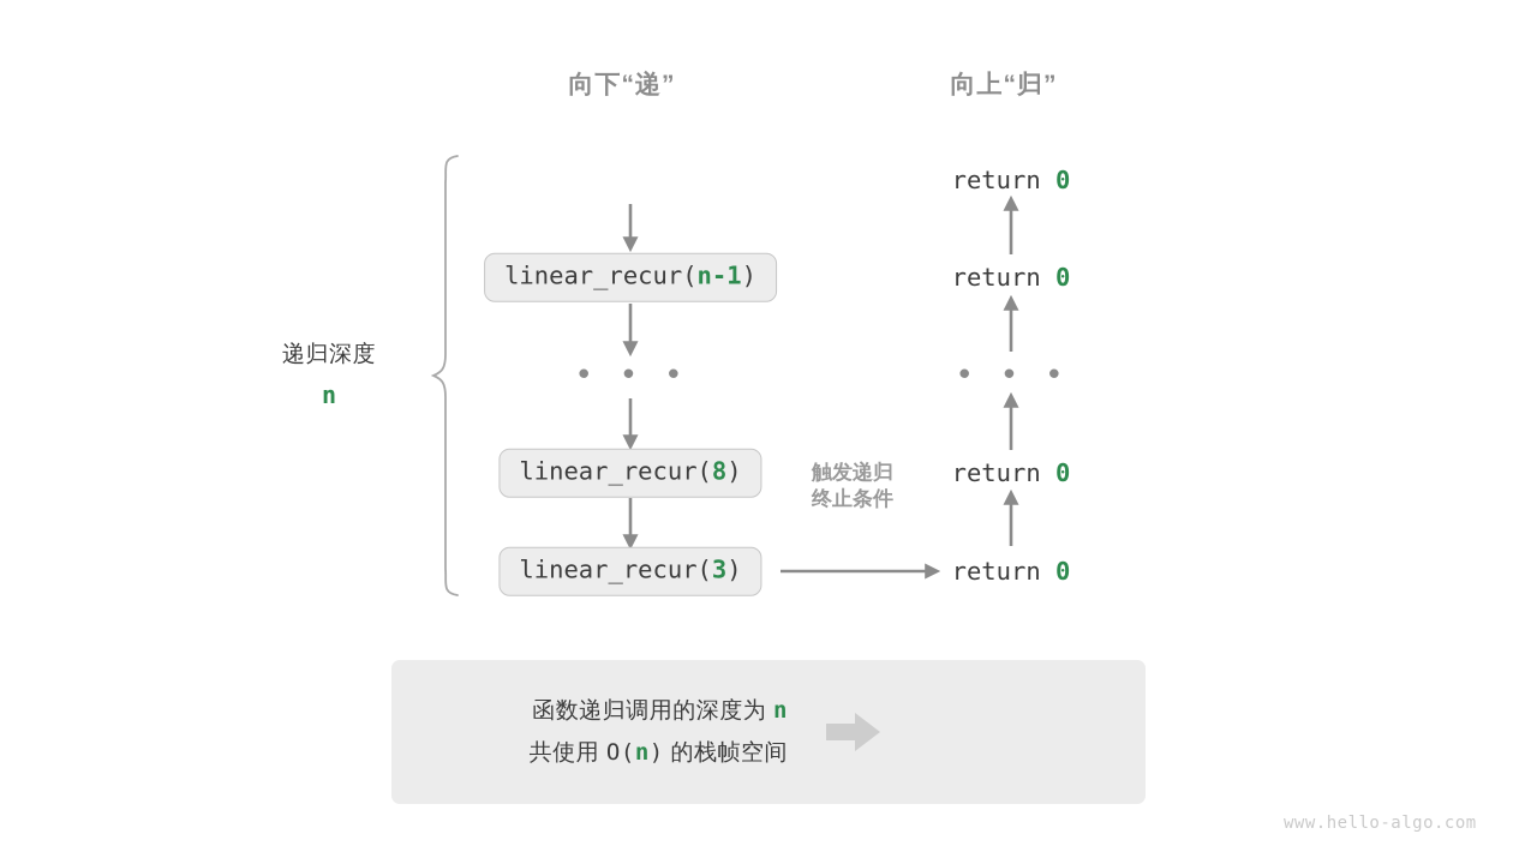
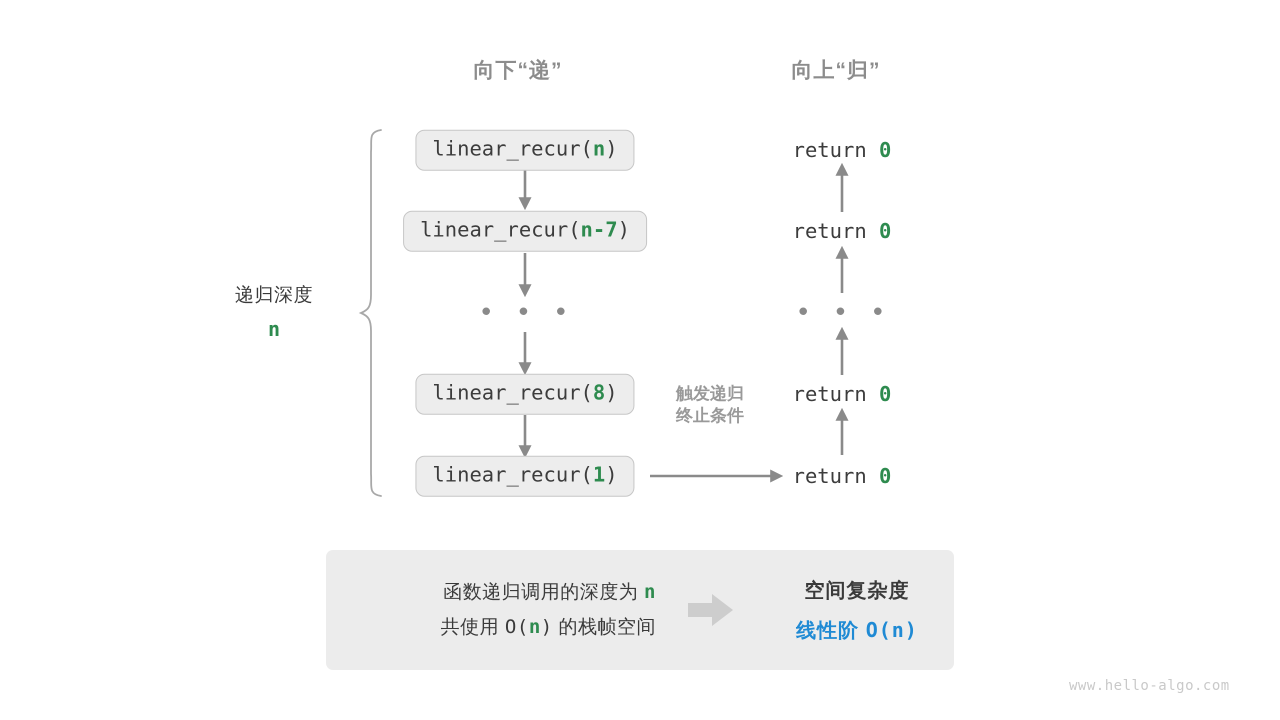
  向下“递”
  向上“归”
+ linear_recur(n)
- linear_recur(n-1)
+ linear_recur(n-7)
  • • •
  linear_recur(8)
- linear_recur(3)
+ linear_recur(1)
  return 0
  return 0
  • • •
  return 0
  return 0
  递归深度
  n
  触发递归
  终止条件
  函数递归调用的深度为 n
  共使用 O(n) 的栈帧空间
+ 空间复杂度
+ 线性阶 O(n)
  www.hello-algo.com
